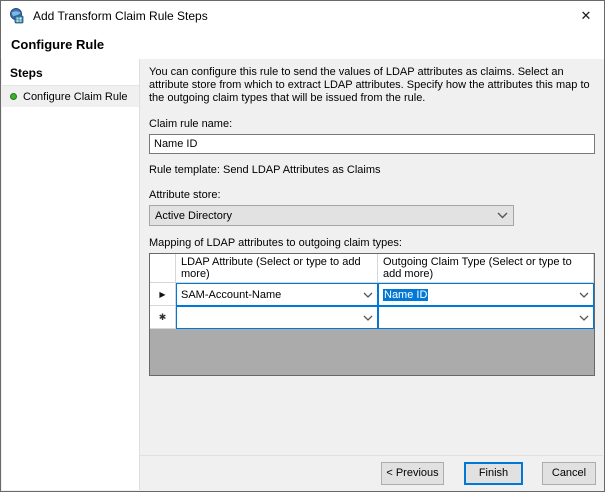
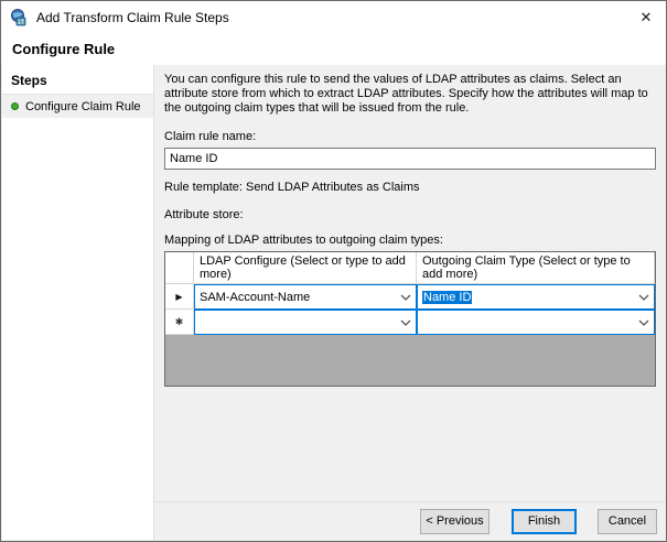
  Add Transform Claim Rule Steps
  ✕
  Configure Rule
  Steps
  Configure Claim Rule
- You can configure this rule to send the values of LDAP attributes as claims. Select an attribute store from which to extract LDAP attributes. Specify how the attributes this map to the outgoing claim types that will be issued from the rule.
+ You can configure this rule to send the values of LDAP attributes as claims. Select an attribute store from which to extract LDAP attributes. Specify how the attributes will map to the outgoing claim types that will be issued from the rule.
  Claim rule name:
  Name ID
  Rule template: Send LDAP Attributes as Claims
  Attribute store:
- Active Directory
  Mapping of LDAP attributes to outgoing claim types:
- LDAP Attribute (Select or type to add more)
+ LDAP Configure (Select or type to add more)
  Outgoing Claim Type (Select or type to add more)
  ▶
  SAM-Account-Name
  Name ID
  ✱
  < Previous
  Finish
  Cancel
